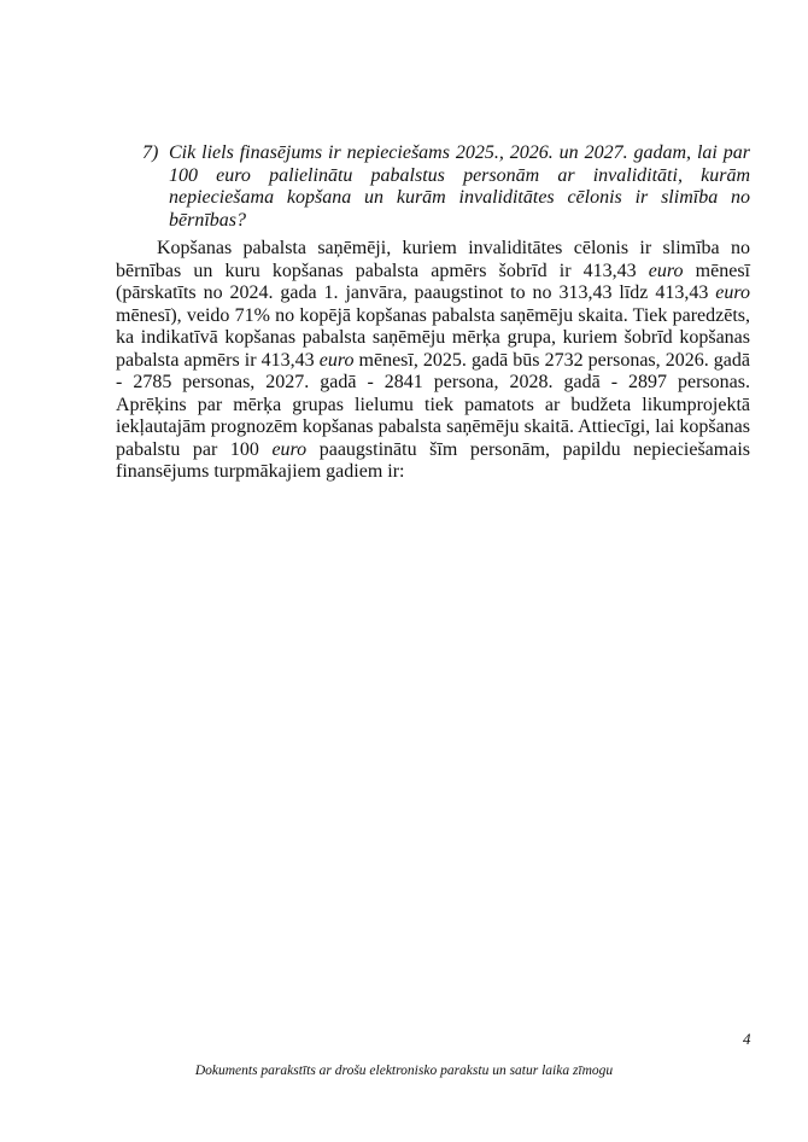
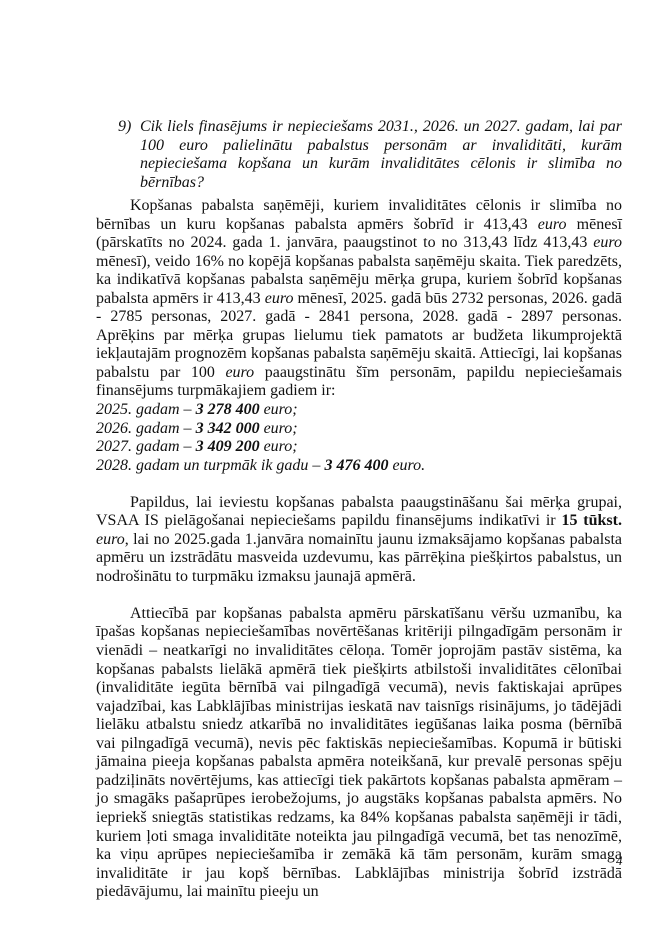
- 7)
+ 9)
- Cik liels finasējums ir nepieciešams 2025., 2026. un 2027. gadam, lai par 100 euro palielinātu pabalstus personām ar invaliditāti, kurām nepieciešama kopšana un kurām invaliditātes cēlonis ir slimība no bērnības?
+ Cik liels finasējums ir nepieciešams 2031., 2026. un 2027. gadam, lai par 100 euro palielinātu pabalstus personām ar invaliditāti, kurām nepieciešama kopšana un kurām invaliditātes cēlonis ir slimība no bērnības?
- Kopšanas pabalsta saņēmēji, kuriem invaliditātes cēlonis ir slimība no bērnības un kuru kopšanas pabalsta apmērs šobrīd ir 413,43 euro mēnesī (pārskatīts no 2024. gada 1. janvāra, paaugstinot to no 313,43 līdz 413,43 euro mēnesī), veido 71% no kopējā kopšanas pabalsta saņēmēju skaita. Tiek paredzēts, ka indikatīvā kopšanas pabalsta saņēmēju mērķa grupa, kuriem šobrīd kopšanas pabalsta apmērs ir 413,43 euro mēnesī, 2025. gadā būs 2732 personas, 2026. gadā - 2785 personas, 2027. gadā - 2841 persona, 2028. gadā - 2897 personas. Aprēķins par mērķa grupas lielumu tiek pamatots ar budžeta likumprojektā iekļautajām prognozēm kopšanas pabalsta saņēmēju skaitā. Attiecīgi, lai kopšanas pabalstu par 100 euro paaugstinātu šīm personām, papildu nepieciešamais finansējums turpmākajiem gadiem ir:
+ Kopšanas pabalsta saņēmēji, kuriem invaliditātes cēlonis ir slimība no bērnības un kuru kopšanas pabalsta apmērs šobrīd ir 413,43 euro mēnesī (pārskatīts no 2024. gada 1. janvāra, paaugstinot to no 313,43 līdz 413,43 euro mēnesī), veido 16% no kopējā kopšanas pabalsta saņēmēju skaita. Tiek paredzēts, ka indikatīvā kopšanas pabalsta saņēmēju mērķa grupa, kuriem šobrīd kopšanas pabalsta apmērs ir 413,43 euro mēnesī, 2025. gadā būs 2732 personas, 2026. gadā - 2785 personas, 2027. gadā - 2841 persona, 2028. gadā - 2897 personas. Aprēķins par mērķa grupas lielumu tiek pamatots ar budžeta likumprojektā iekļautajām prognozēm kopšanas pabalsta saņēmēju skaitā. Attiecīgi, lai kopšanas pabalstu par 100 euro paaugstinātu šīm personām, papildu nepieciešamais finansējums turpmākajiem gadiem ir:
+ 2025. gadam – 3 278 400 euro;
+ 2026. gadam – 3 342 000 euro;
+ 2027. gadam – 3 409 200 euro;
+ 2028. gadam un turpmāk ik gadu – 3 476 400 euro.
+ Papildus, lai ieviestu kopšanas pabalsta paaugstināšanu šai mērķa grupai, VSAA IS pielāgošanai nepieciešams papildu finansējums indikatīvi ir 15 tūkst. euro, lai no 2025.gada 1.janvāra nomainītu jaunu izmaksājamo kopšanas pabalsta apmēru un izstrādātu masveida uzdevumu, kas pārrēķina piešķirtos pabalstus, un nodrošinātu to turpmāku izmaksu jaunajā apmērā.
+ Attiecībā par kopšanas pabalsta apmēru pārskatīšanu vēršu uzmanību, ka īpašas kopšanas nepieciešamības novērtēšanas kritēriji pilngadīgām personām ir vienādi – neatkarīgi no invaliditātes cēloņa. Tomēr joprojām pastāv sistēma, ka kopšanas pabalsts lielākā apmērā tiek piešķirts atbilstoši invaliditātes cēlonībai (invaliditāte iegūta bērnībā vai pilngadīgā vecumā), nevis faktiskajai aprūpes vajadzībai, kas Labklājības ministrijas ieskatā nav taisnīgs risinājums, jo tādējādi lielāku atbalstu sniedz atkarībā no invaliditātes iegūšanas laika posma (bērnībā vai pilngadīgā vecumā), nevis pēc faktiskās nepieciešamības. Kopumā ir būtiski jāmaina pieeja kopšanas pabalsta apmēra noteikšanā, kur prevalē personas spēju padziļināts novērtējums, kas attiecīgi tiek pakārtots kopšanas pabalsta apmēram – jo smagāks pašaprūpes ierobežojums, jo augstāks kopšanas pabalsta apmērs. No iepriekš sniegtās statistikas redzams, ka 84% kopšanas pabalsta saņēmēji ir tādi, kuriem ļoti smaga invaliditāte noteikta jau pilngadīgā vecumā, bet tas nenozīmē, ka viņu aprūpes nepieciešamība ir zemākā kā tām personām, kurām smaga invaliditāte ir jau kopš bērnības. Labklājības ministrija šobrīd izstrādā piedāvājumu, lai mainītu pieeju un
  4
- Dokuments parakstīts ar drošu elektronisko parakstu un satur laika zīmogu
